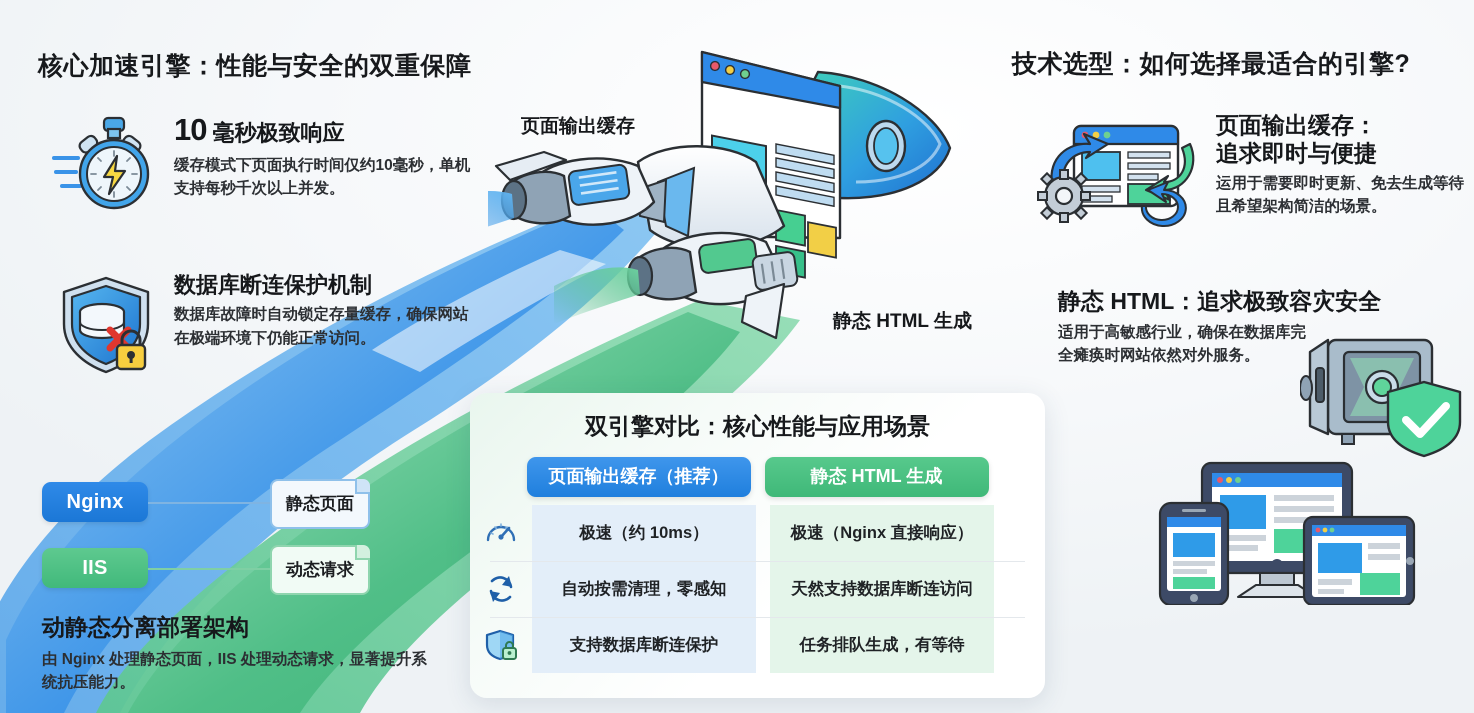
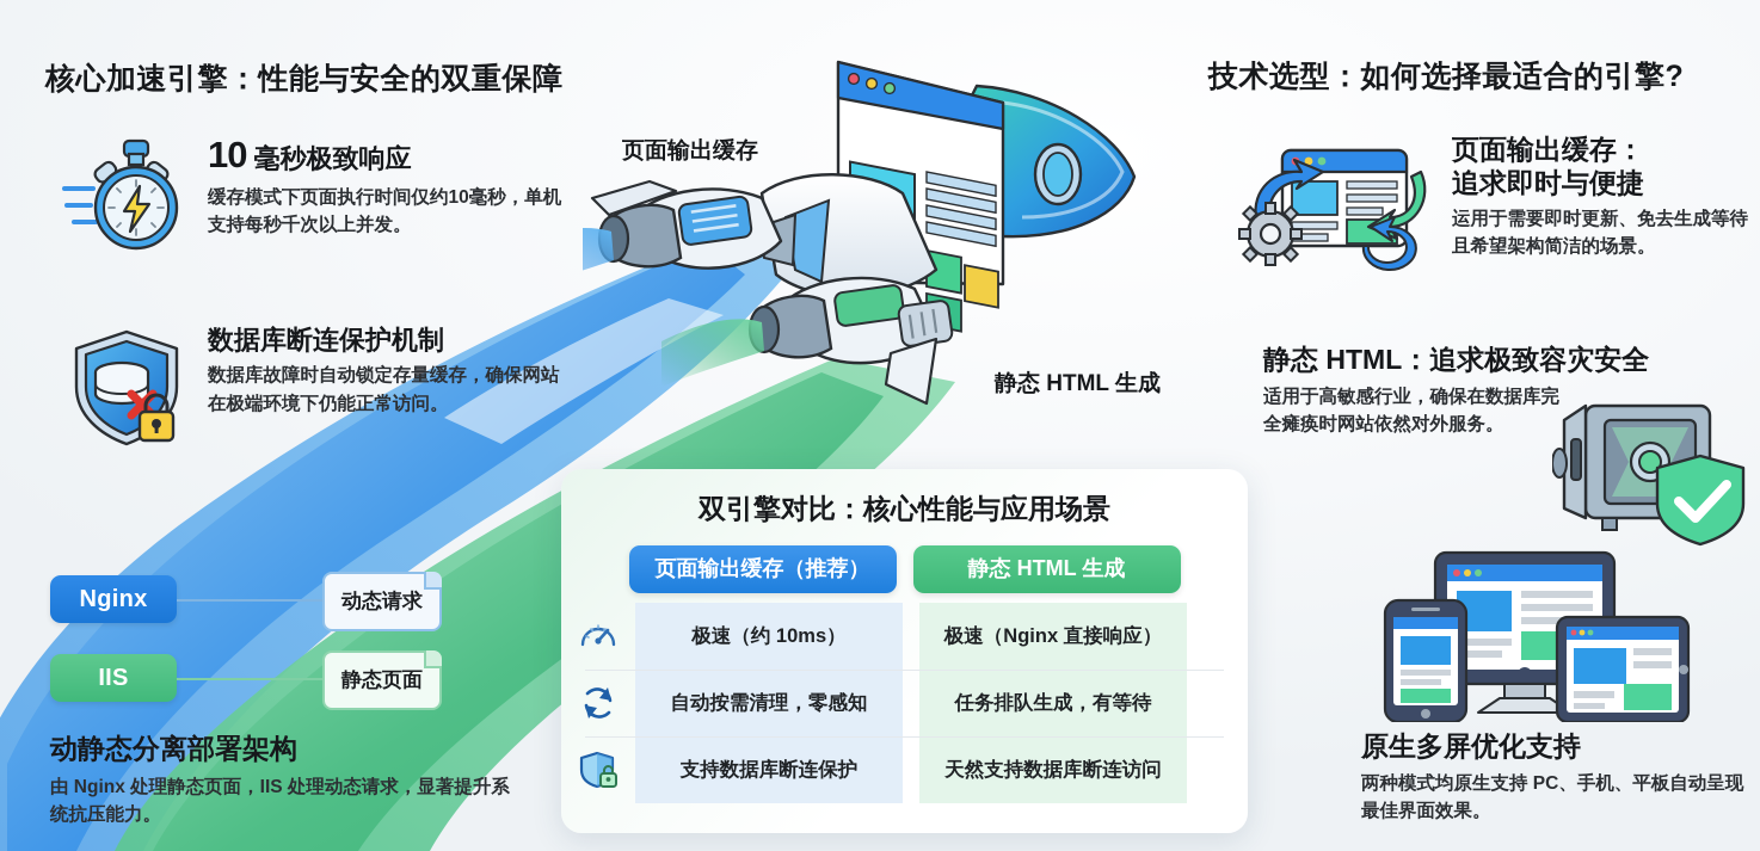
  核心加速引擎：性能与安全的双重保障
  技术选型：如何选择最适合的引擎?
  10 毫秒极致响应
  缓存模式下页面执行时间仅约10毫秒，单机支持每秒千次以上并发。
  数据库断连保护机制
  数据库故障时自动锁定存量缓存，确保网站在极端环境下仍能正常访问。
  页面输出缓存
  静态 HTML 生成
  页面输出缓存：
  追求即时与便捷
  运用于需要即时更新、免去生成等待且希望架构简洁的场景。
  静态 HTML：追求极致容灾安全
  适用于高敏感行业，确保在数据库完全瘫痪时网站依然对外服务。
+ 原生多屏优化支持
+ 两种模式均原生支持 PC、手机、平板自动呈现最佳界面效果。
  Nginx
- 静态页面
+ 动态请求
  IIS
- 动态请求
+ 静态页面
  动静态分离部署架构
  由 Nginx 处理静态页面，IIS 处理动态请求，显著提升系统抗压能力。
  双引擎对比：核心性能与应用场景
  页面输出缓存（推荐）
  静态 HTML 生成
  极速（约 10ms）
  极速（Nginx 直接响应）
  自动按需清理，零感知
- 天然支持数据库断连访问
+ 任务排队生成，有等待
  支持数据库断连保护
- 任务排队生成，有等待
+ 天然支持数据库断连访问
